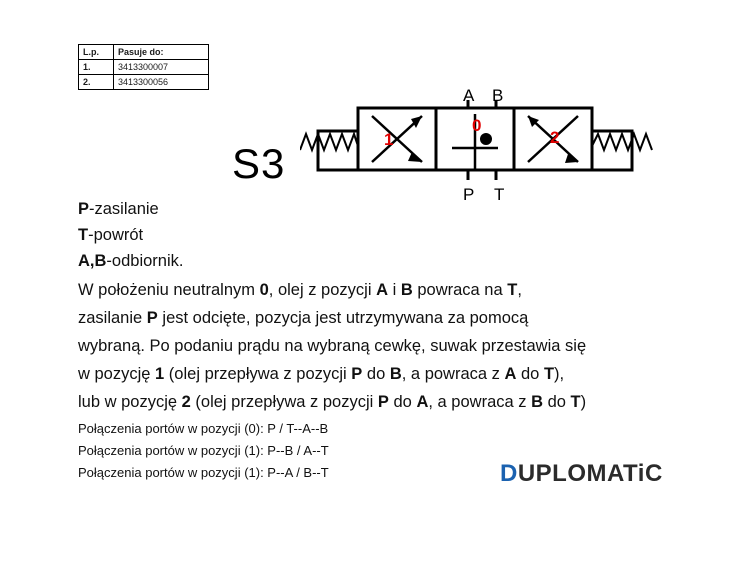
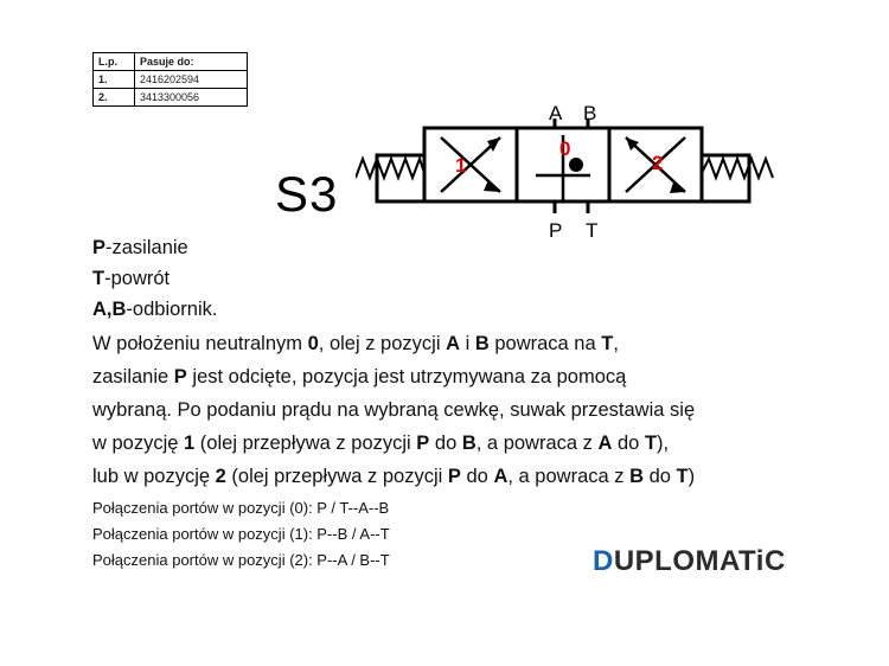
  L.p.	Pasuje do:
- 1.	3413300007
+ 1.	2416202594
  2.	3413300056
  A
  B
  P
  T
  1
  0
  2
  S3
  P-zasilanie
  T-powrót
  A,B-odbiornik.
  W położeniu neutralnym 0, olej z pozycji A i B powraca na T,
  zasilanie P jest odcięte, pozycja jest utrzymywana za pomocą
  wybraną. Po podaniu prądu na wybraną cewkę, suwak przestawia się
  w pozycję 1 (olej przepływa z pozycji P do B, a powraca z A do T),
  lub w pozycję 2 (olej przepływa z pozycji P do A, a powraca z B do T)
  Połączenia portów w pozycji (0): P / T--A--B
  Połączenia portów w pozycji (1): P--B / A--T
- Połączenia portów w pozycji (1): P--A / B--T
+ Połączenia portów w pozycji (2): P--A / B--T
  DUPLOMATiC
